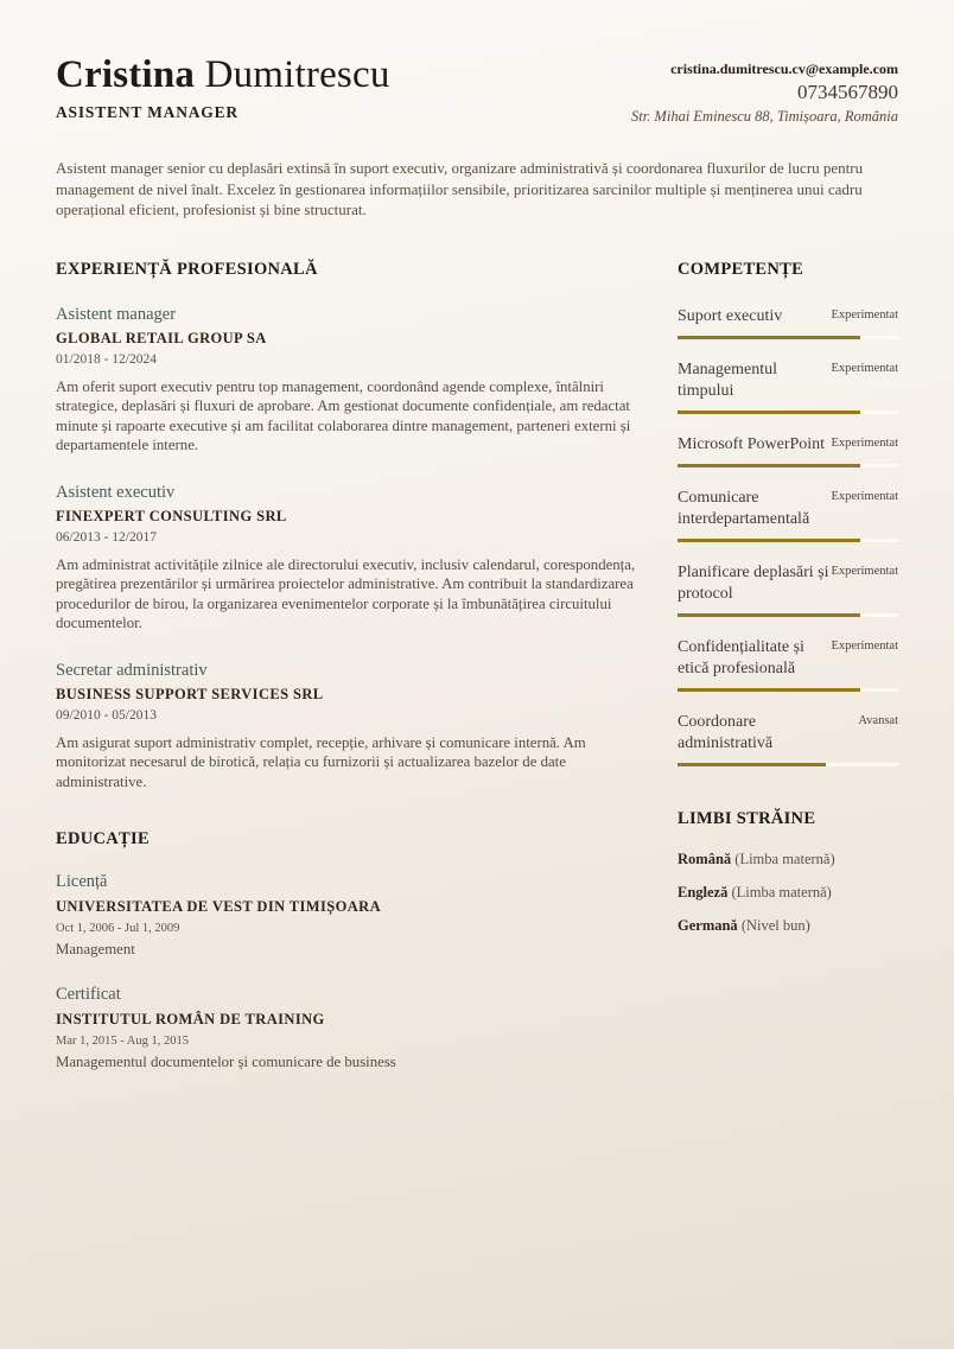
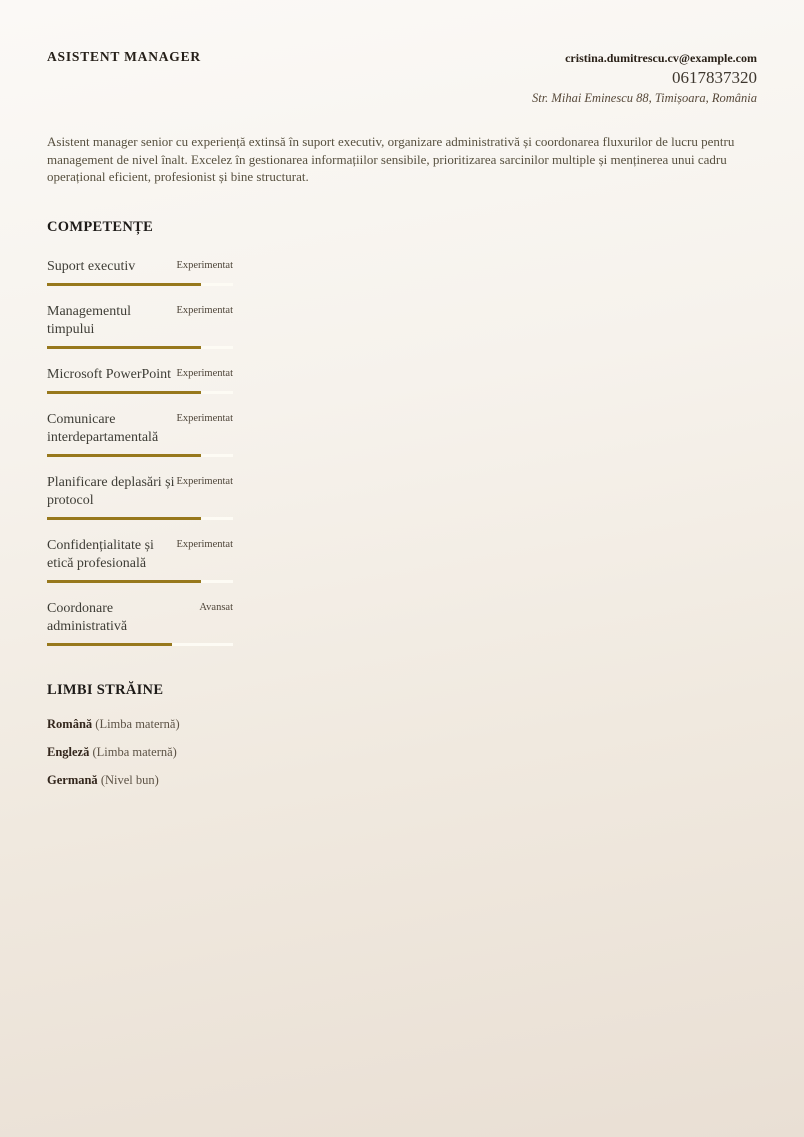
- Cristina Dumitrescu
  ASISTENT MANAGER
  cristina.dumitrescu.cv@example.com
- 0734567890
+ 0617837320
  Str. Mihai Eminescu 88, Timișoara, România
- Asistent manager senior cu deplasări extinsă în suport executiv, organizare administrativă și coordonarea fluxurilor de lucru pentru management de nivel înalt. Excelez în gestionarea informațiilor sensibile, prioritizarea sarcinilor multiple și menținerea unui cadru operațional eficient, profesionist și bine structurat.
+ Asistent manager senior cu experiență extinsă în suport executiv, organizare administrativă și coordonarea fluxurilor de lucru pentru management de nivel înalt. Excelez în gestionarea informațiilor sensibile, prioritizarea sarcinilor multiple și menținerea unui cadru operațional eficient, profesionist și bine structurat.
- EXPERIENȚĂ PROFESIONALĂ
- Asistent manager
- GLOBAL RETAIL GROUP SA
- 01/2018 - 12/2024
- Am oferit suport executiv pentru top management, coordonând agende complexe, întâlniri strategice, deplasări și fluxuri de aprobare. Am gestionat documente confidențiale, am redactat minute și rapoarte executive și am facilitat colaborarea dintre management, parteneri externi și departamentele interne.
- Asistent executiv
- FINEXPERT CONSULTING SRL
- 06/2013 - 12/2017
- Am administrat activitățile zilnice ale directorului executiv, inclusiv calendarul, corespondența, pregătirea prezentărilor și urmărirea proiectelor administrative. Am contribuit la standardizarea procedurilor de birou, la organizarea evenimentelor corporate și la îmbunătățirea circuitului documentelor.
- Secretar administrativ
- BUSINESS SUPPORT SERVICES SRL
- 09/2010 - 05/2013
- Am asigurat suport administrativ complet, recepție, arhivare și comunicare internă. Am monitorizat necesarul de birotică, relația cu furnizorii și actualizarea bazelor de date administrative.
- EDUCAȚIE
- Licență
- UNIVERSITATEA DE VEST DIN TIMIȘOARA
- Oct 1, 2006 - Jul 1, 2009
- Management
- Certificat
- INSTITUTUL ROMÂN DE TRAINING
- Mar 1, 2015 - Aug 1, 2015
- Managementul documentelor și comunicare de business
  COMPETENȚE
  Suport executiv
  Experimentat
  Managementul timpului
  Experimentat
  Microsoft PowerPoint
  Experimentat
  Comunicare interdepartamentală
  Experimentat
  Planificare deplasări și protocol
  Experimentat
  Confidențialitate și etică profesională
  Experimentat
  Coordonare administrativă
  Avansat
  LIMBI STRĂINE
  Română (Limba maternă)
  Engleză (Limba maternă)
  Germană (Nivel bun)
